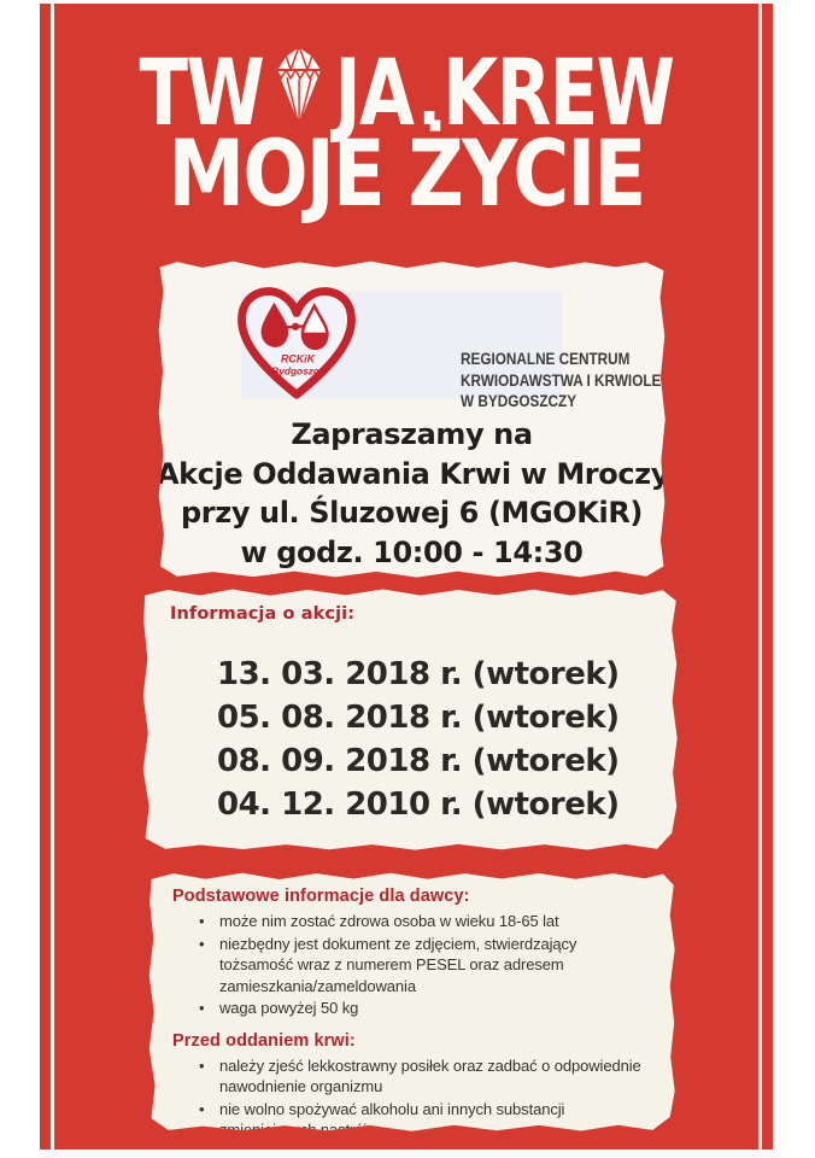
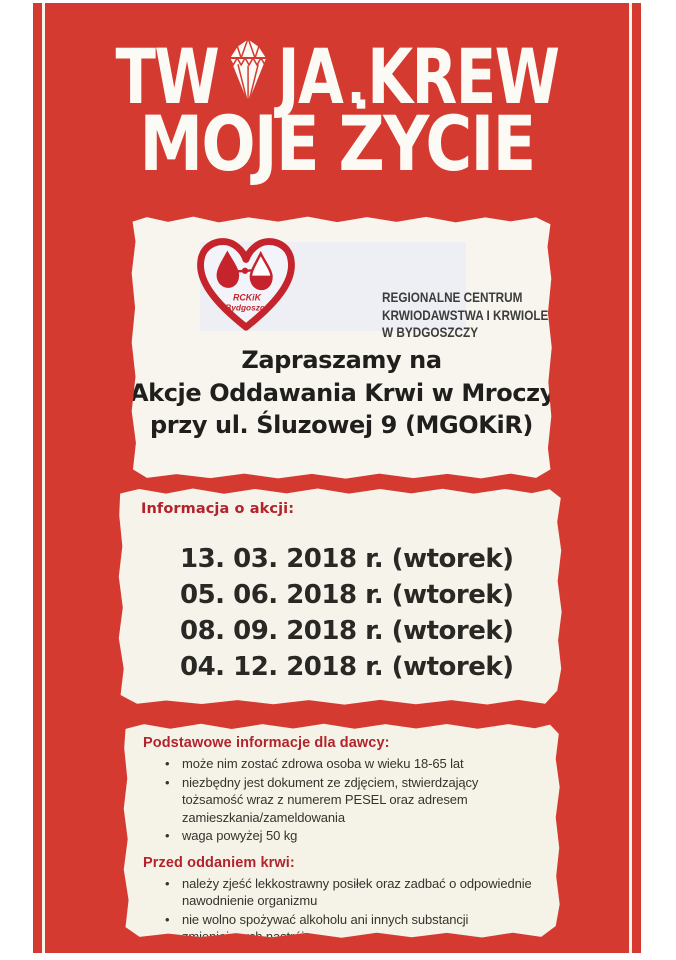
  TW
  JA
  KREW
  MOJE ŻYCIE
  REGIONALNE CENTRUM
  KRWIODAWSTWA I KRWIOLE
  W BYDGOSZCZY
  RCKiK
  Bydgoszcz
  Zapraszamy na
  Akcje Oddawania Krwi w Mroczy
- przy ul. Śluzowej 6 (MGOKiR)
+ przy ul. Śluzowej 9 (MGOKiR)
- w godz. 10:00 - 14:30
  Informacja o akcji:
  13. 03. 2018 r. (wtorek)
- 05. 08. 2018 r. (wtorek)
+ 05. 06. 2018 r. (wtorek)
  08. 09. 2018 r. (wtorek)
- 04. 12. 2010 r. (wtorek)
+ 04. 12. 2018 r. (wtorek)
  Podstawowe informacje dla dawcy:
  może nim zostać zdrowa osoba w wieku 18-65 lat
  niezbędny jest dokument ze zdjęciem, stwierdzający tożsamość wraz z numerem PESEL oraz adresem zamieszkania/zameldowania
  waga powyżej 50 kg
  Przed oddaniem krwi:
  należy zjeść lekkostrawny posiłek oraz zadbać o odpowiednie nawodnienie organizmu
  nie wolno spożywać alkoholu ani innych substancji ie na
